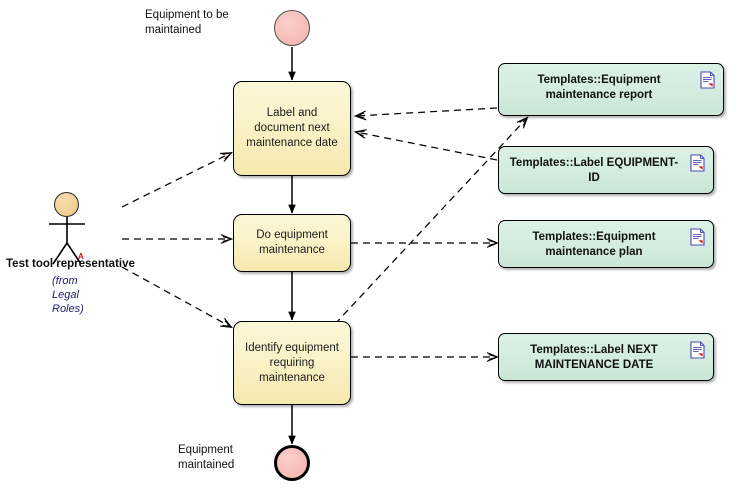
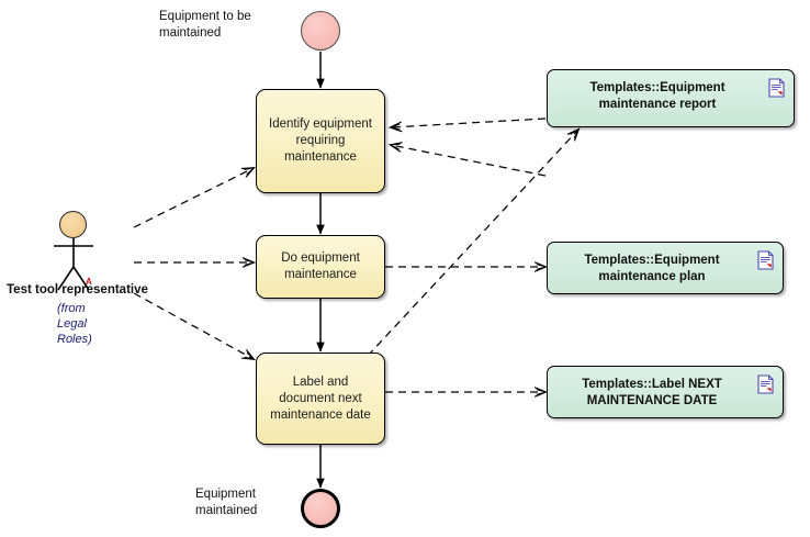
  Equipment to be
  maintained
- Label and document next maintenance date
+ Identify equipment requiring maintenance
  Do equipment maintenance
- Identify equipment requiring maintenance
+ Label and document next maintenance date
  Templates::Equipment maintenance report
- Templates::Label EQUIPMENT-ID
  Templates::Equipment maintenance plan
  Templates::Label NEXT MAINTENANCE DATE
  A
  Test tool representative
  (from
  Legal
  Roles)
  Equipment
  maintained
